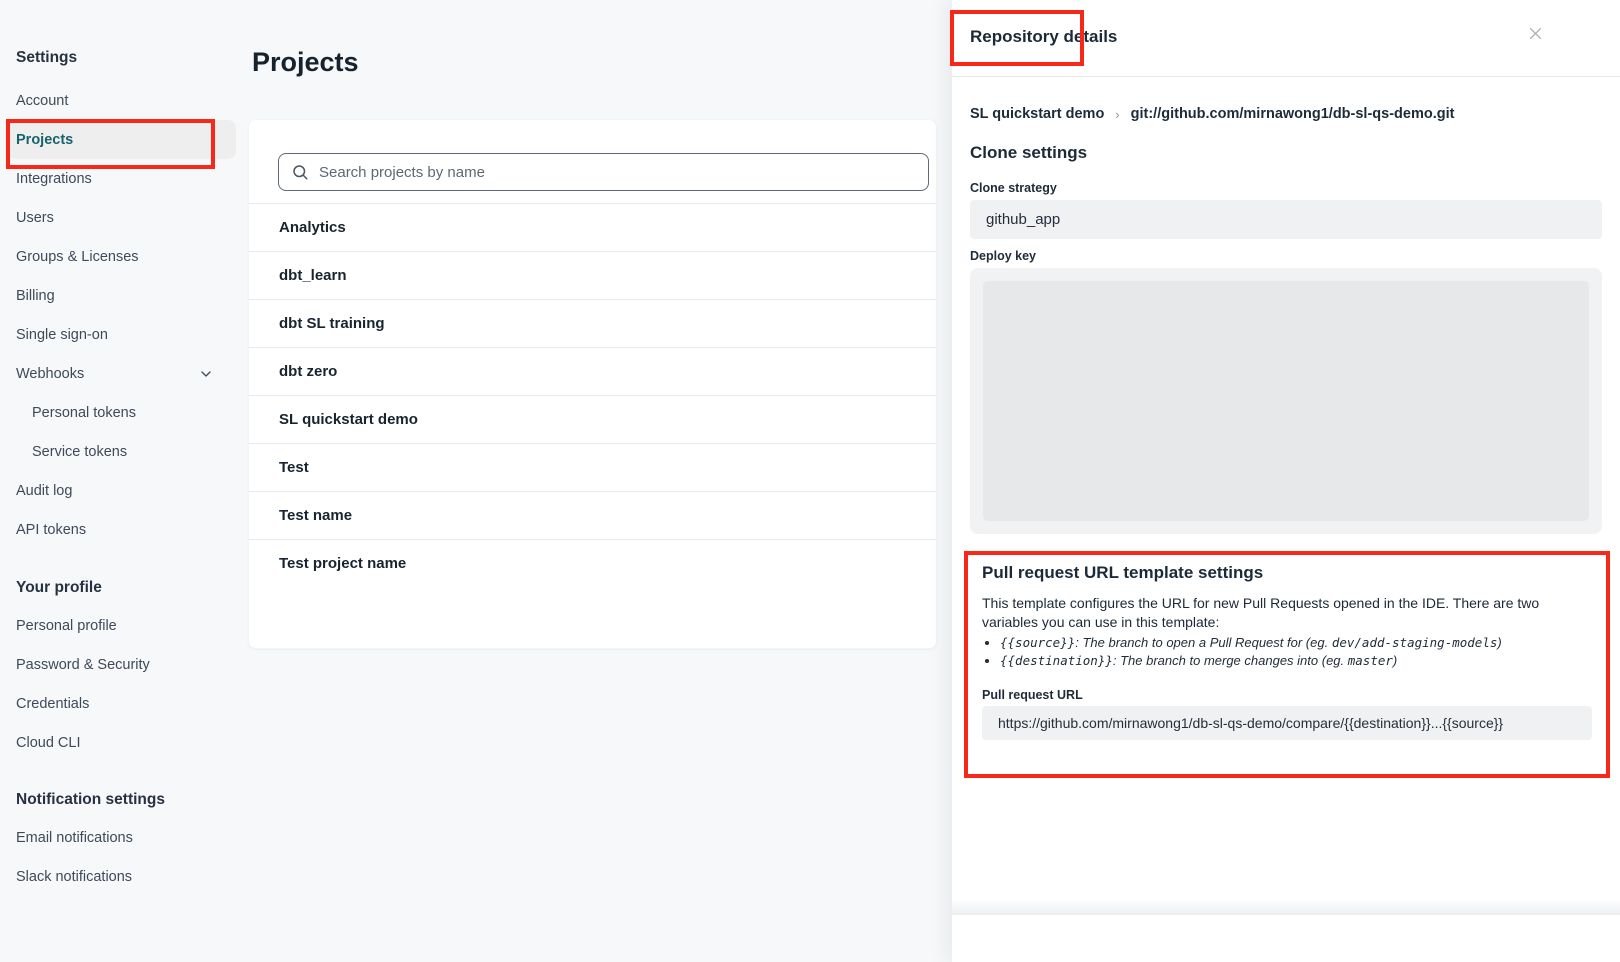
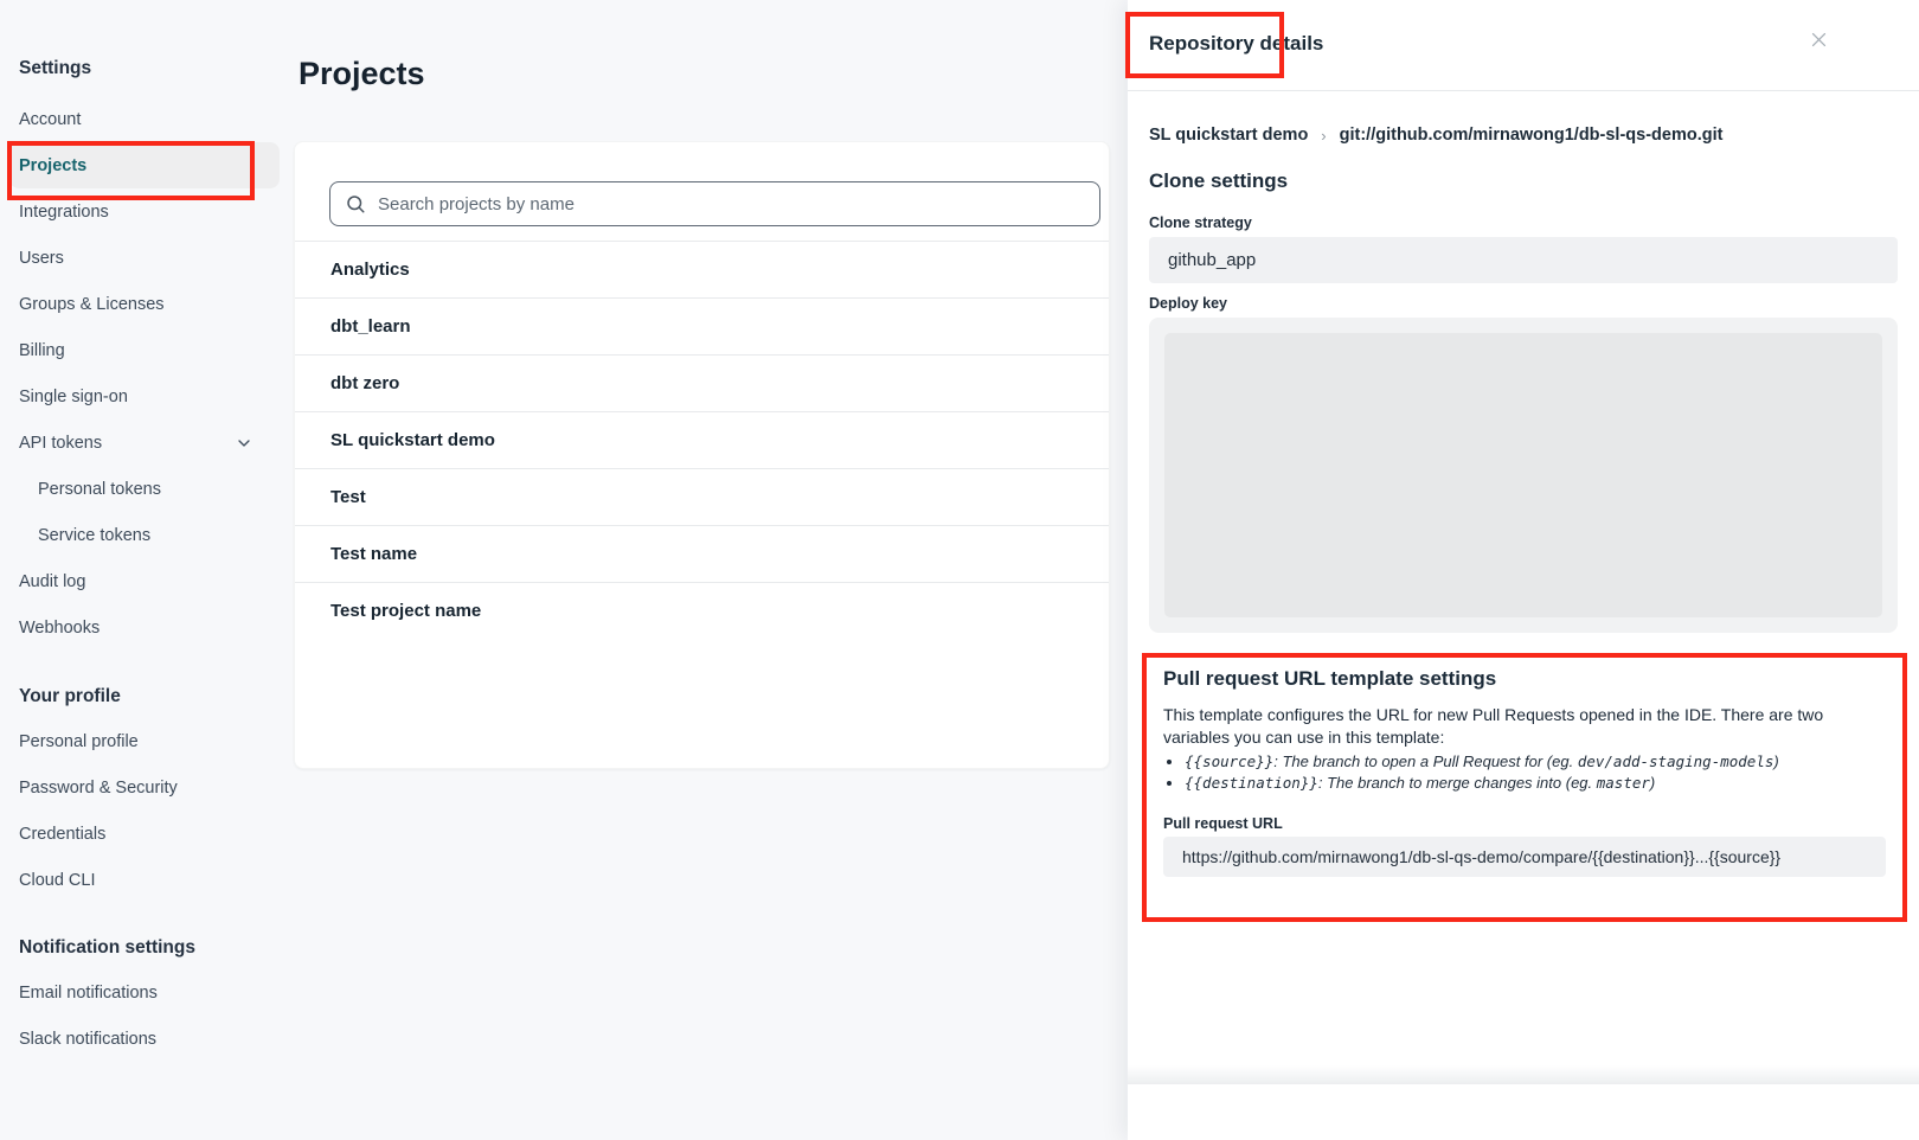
  Settings
  Account
  Projects
  Integrations
  Users
  Groups & Licenses
  Billing
  Single sign-on
- Webhooks
+ API tokens
  Personal tokens
  Service tokens
  Audit log
- API tokens
+ Webhooks
  Your profile
  Personal profile
  Password & Security
  Credentials
  Cloud CLI
  Notification settings
  Email notifications
  Slack notifications
  Projects
  Search projects by name
  Analytics
  dbt_learn
- dbt SL training
  dbt zero
  SL quickstart demo
  Test
  Test name
  Test project name
  Repository details
  SL quickstart demo
  ›
  git://github.com/mirnawong1/db-sl-qs-demo.git
  Clone settings
  Clone strategy
  github_app
  Deploy key
  Pull request URL template settings
  This template configures the URL for new Pull Requests opened in the IDE. There are two variables you can use in this template:
  {{source}}: The branch to open a Pull Request for (eg. dev/add-staging-models)
  {{destination}}: The branch to merge changes into (eg. master)
  Pull request URL
  https://github.com/mirnawong1/db-sl-qs-demo/compare/{{destination}}...{{source}}
